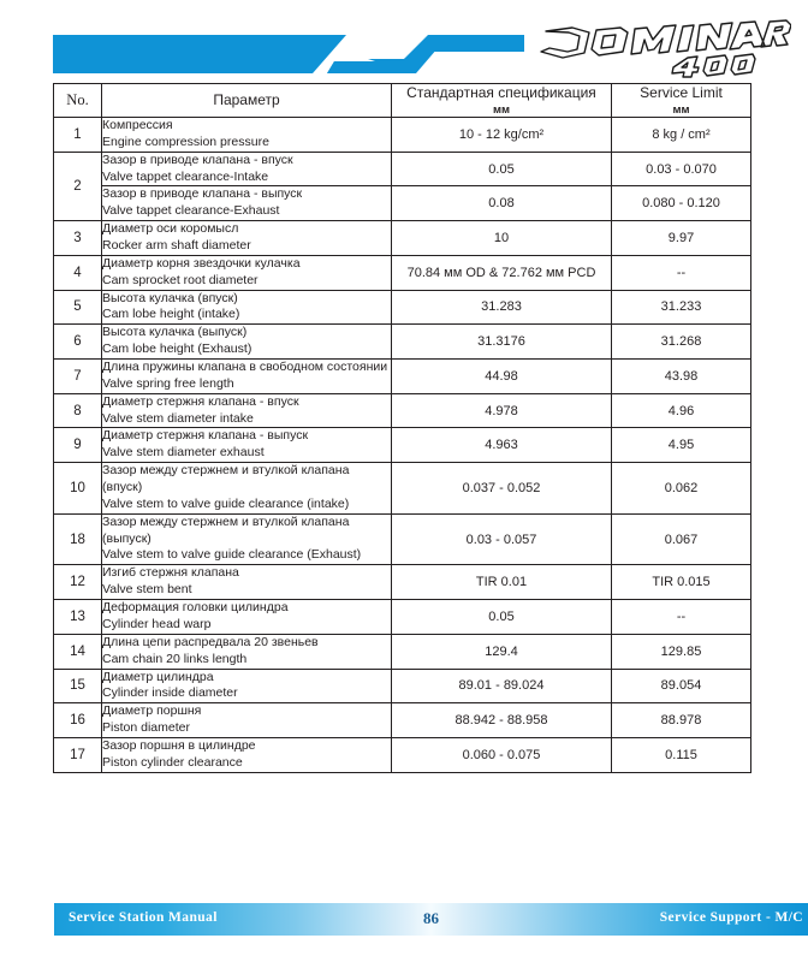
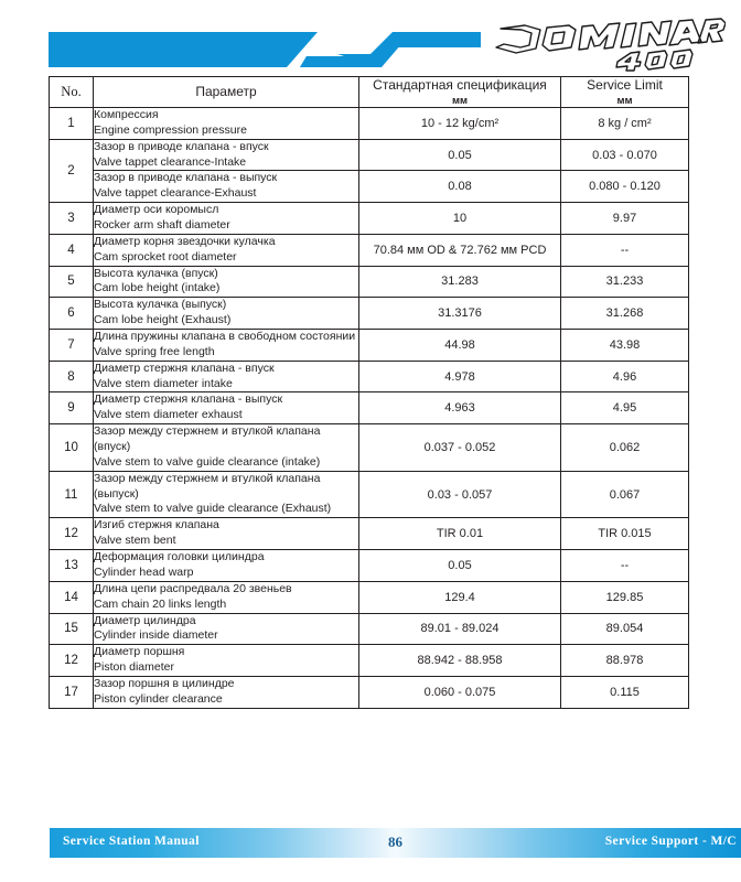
  No.	Параметр	Стандартная спецификация мм	Service Limit мм
  1	КомпрессияEngine compression pressure	10 - 12 kg/cm²	8 kg / cm²
  2	Зазор в приводе клапана - впускValve tappet clearance-Intake	0.05	0.03 - 0.070
  Зазор в приводе клапана - выпускValve tappet clearance-Exhaust	0.08	0.080 - 0.120
  3	Диаметр оси коромыслRocker arm shaft diameter	10	9.97
  4	Диаметр корня звездочки кулачкаCam sprocket root diameter	70.84 мм OD & 72.762 мм PCD	--
  5	Высота кулачка (впуск)Cam lobe height (intake)	31.283	31.233
  6	Высота кулачка (выпуск)Cam lobe height (Exhaust)	31.3176	31.268
  7	Длина пружины клапана в свободном состоянииValve spring free length	44.98	43.98
  8	Диаметр стержня клапана - впускValve stem diameter intake	4.978	4.96
  9	Диаметр стержня клапана - выпускValve stem diameter exhaust	4.963	4.95
  10	Зазор между стержнем и втулкой клапана (впуск)Valve stem to valve guide clearance (intake)	0.037 - 0.052	0.062
- 18	Зазор между стержнем и втулкой клапана (выпуск)Valve stem to valve guide clearance (Exhaust)	0.03 - 0.057	0.067
+ 11	Зазор между стержнем и втулкой клапана (выпуск)Valve stem to valve guide clearance (Exhaust)	0.03 - 0.057	0.067
  12	Изгиб стержня клапанаValve stem bent	TIR 0.01	TIR 0.015
  13	Деформация головки цилиндраCylinder head warp	0.05	--
  14	Длина цепи распредвала 20 звеньевCam chain 20 links length	129.4	129.85
  15	Диаметр цилиндраCylinder inside diameter	89.01 - 89.024	89.054
- 16	Диаметр поршняPiston diameter	88.942 - 88.958	88.978
+ 12	Диаметр поршняPiston diameter	88.942 - 88.958	88.978
  17	Зазор поршня в цилиндреPiston cylinder clearance	0.060 - 0.075	0.115
  Service Station Manual
  86
  Service Support - M/C
